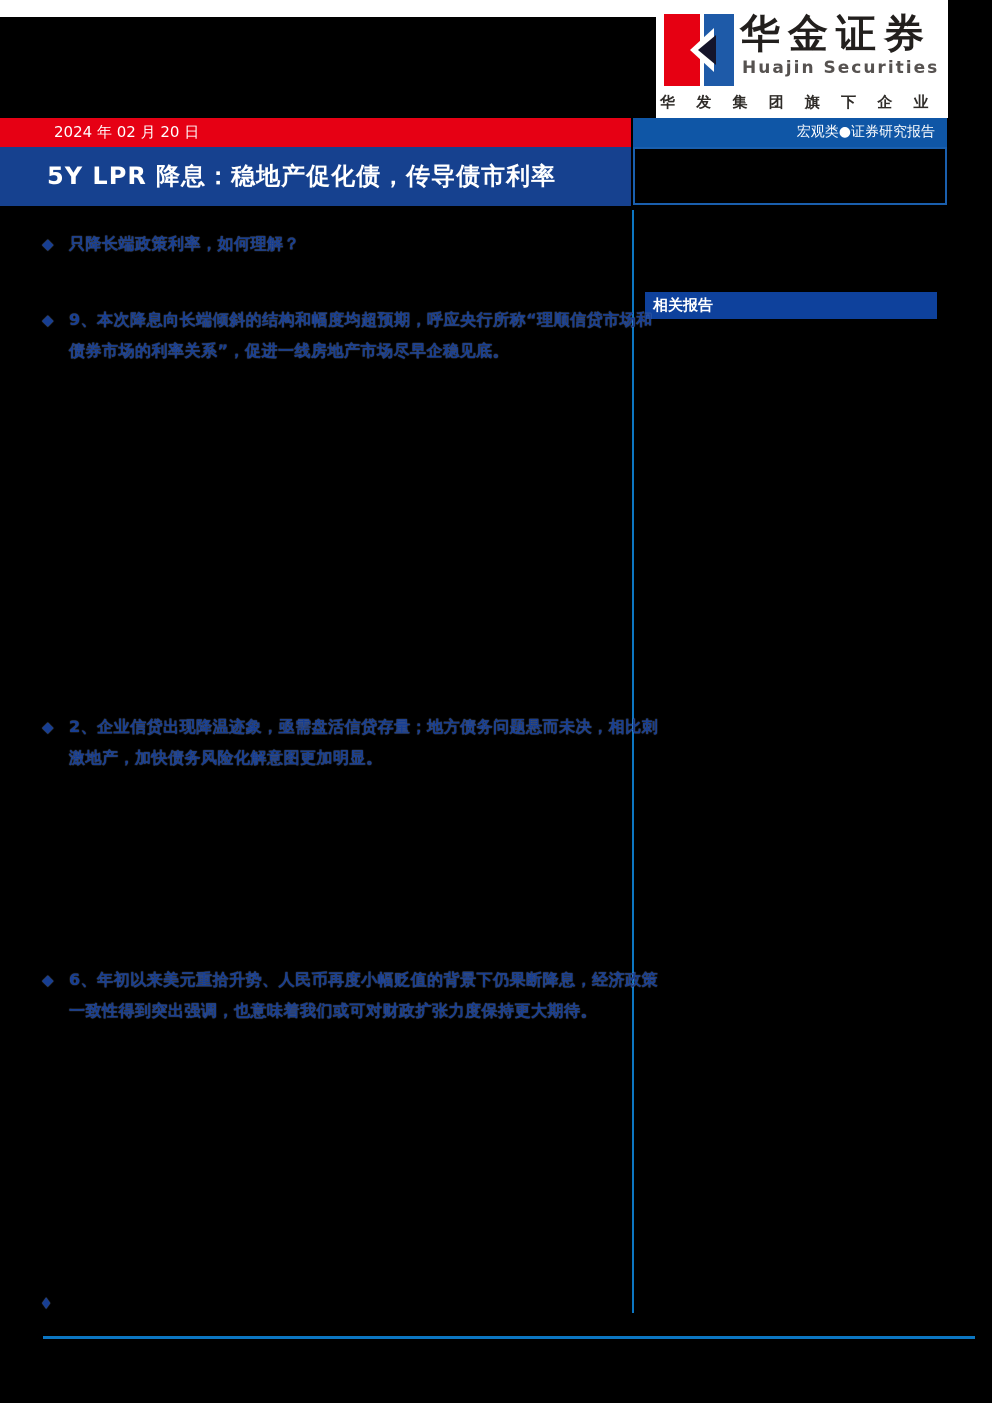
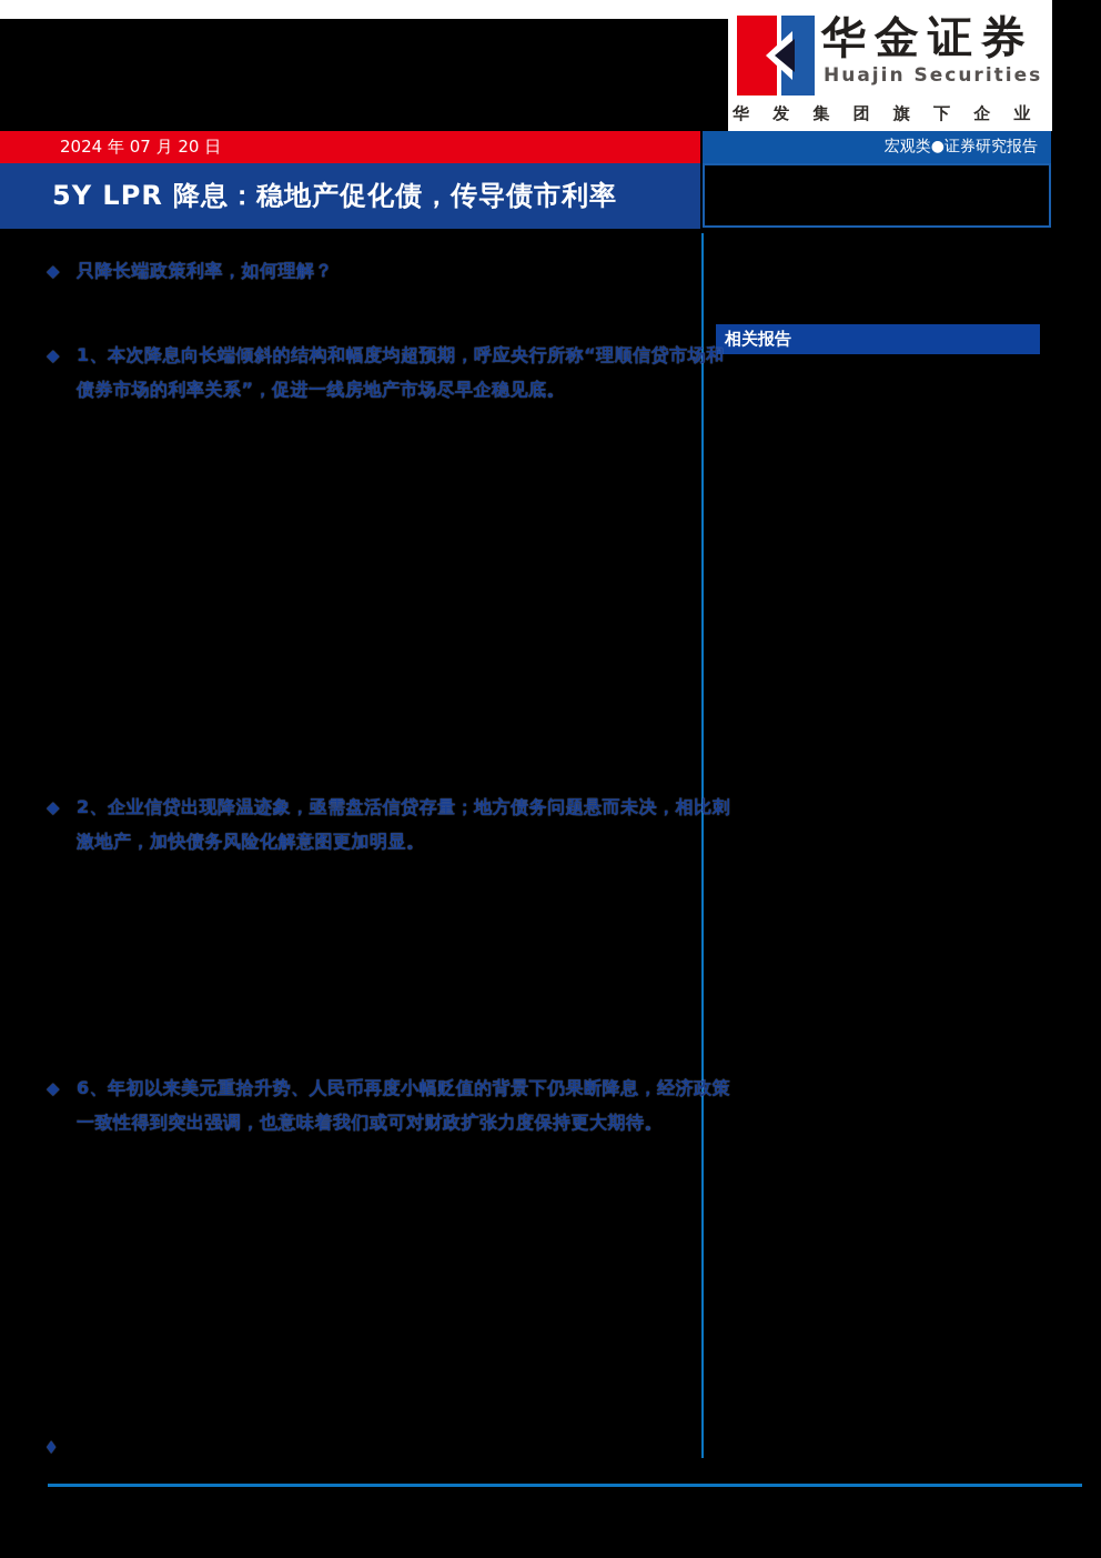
  华金证券
  Huajin Securities
  华 发 集 团 旗 下 企 业
- 2024 年 02 月 20 日
+ 2024 年 07 月 20 日
  宏观类●证券研究报告
  5Y LPR 降息：稳地产促化债，传导债市利率
  相关报告
  ◆
  只降长端政策利率，如何理解？
  ◆
- 9、本次降息向长端倾斜的结构和幅度均超预期，呼应央行所称“理顺信贷市场和
+ 1、本次降息向长端倾斜的结构和幅度均超预期，呼应央行所称“理顺信贷市场和
  债券市场的利率关系”，促进一线房地产市场尽早企稳见底。
  ◆
  2、企业信贷出现降温迹象，亟需盘活信贷存量；地方债务问题悬而未决，相比刺
  激地产，加快债务风险化解意图更加明显。
  ◆
  6、年初以来美元重拾升势、人民币再度小幅贬值的背景下仍果断降息，经济政策
  一致性得到突出强调，也意味着我们或可对财政扩张力度保持更大期待。
  ◆
